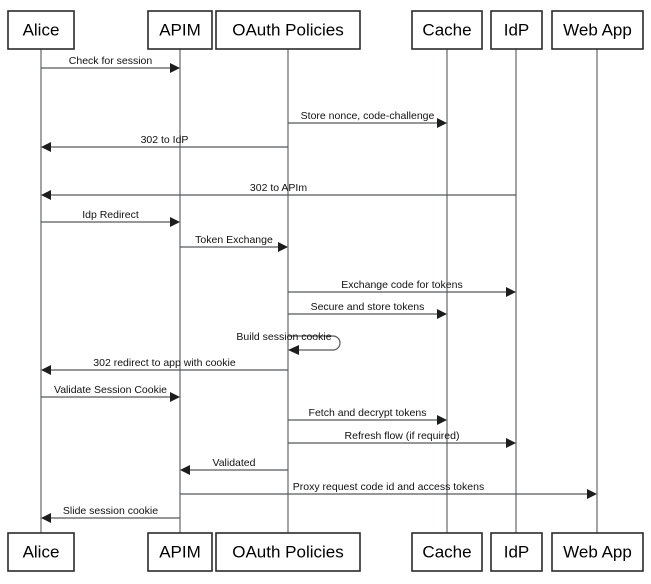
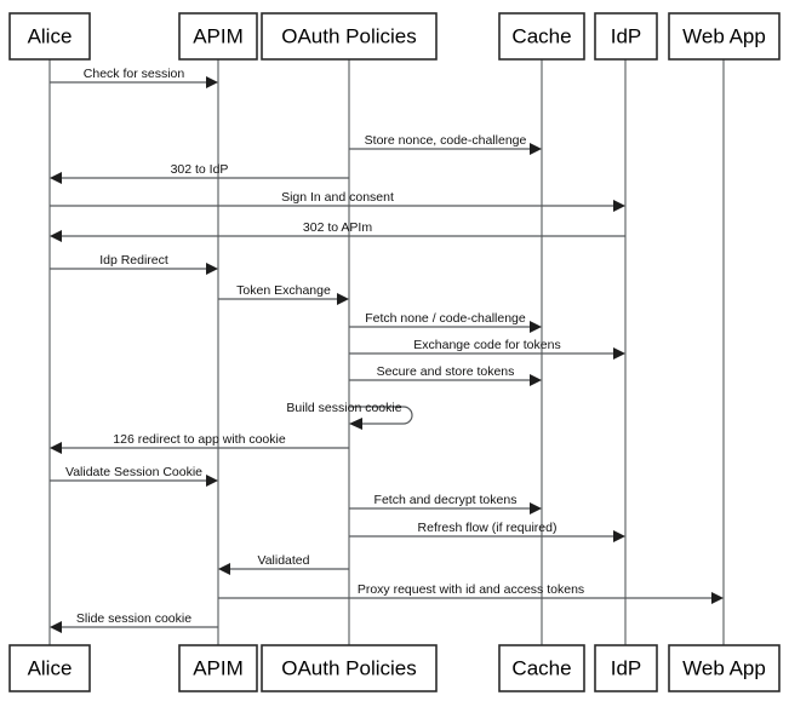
  Check for session
  Store nonce, code-challenge
  302 to IdP
+ Sign In and consent
  302 to APIm
  Idp Redirect
  Token Exchange
+ Fetch none / code-challenge
  Exchange code for tokens
  Secure and store tokens
  Build session cookie
- 302 redirect to app with cookie
+ 126 redirect to app with cookie
  Validate Session Cookie
  Fetch and decrypt tokens
  Refresh flow (if required)
  Validated
- Proxy request code id and access tokens
+ Proxy request with id and access tokens
  Slide session cookie
  Alice
  APIM
  OAuth Policies
  Cache
  IdP
  Web App
  Alice
  APIM
  OAuth Policies
  Cache
  IdP
  Web App
